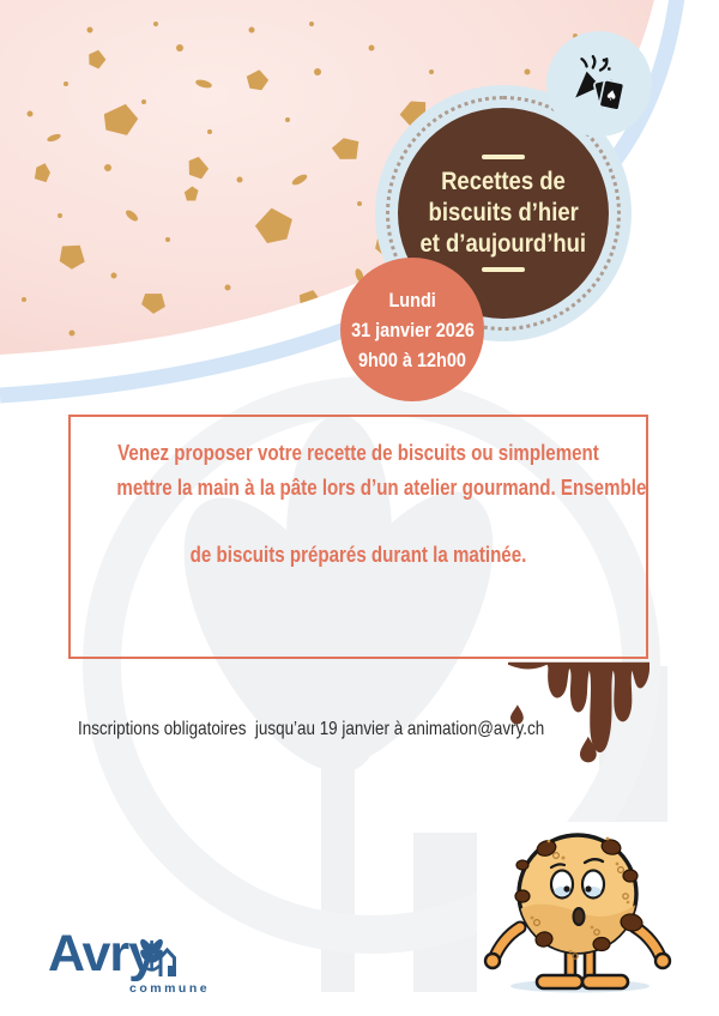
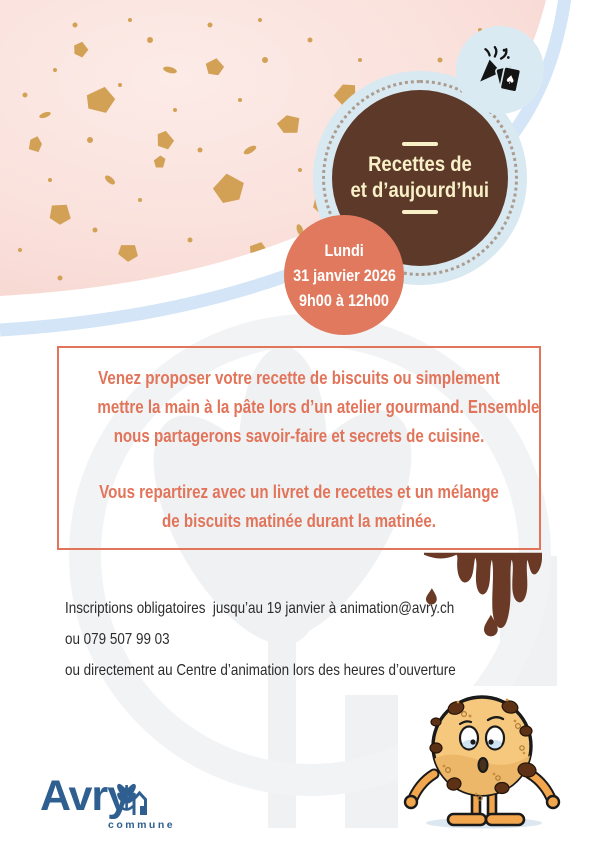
  Recettes de
- biscuits d’hier
  et d’aujourd’hui
  Lundi
  31 janvier 2026
  9h00 à 12h00
  Venez proposer votre recette de biscuits ou simplement
  mettre la main à la pâte lors d’un atelier gourmand. Ensemble
+ nous partagerons savoir-faire et secrets de cuisine.
+ Vous repartirez avec un livret de recettes et un mélange
- de biscuits préparés durant la matinée.
+ de biscuits matinée durant la matinée.
  Inscriptions obligatoires jusqu’au 19 janvier à animation@avry.ch
+ ou 079 507 99 03
+ ou directement au Centre d’animation lors des heures d’ouverture
  Avr
  commune
